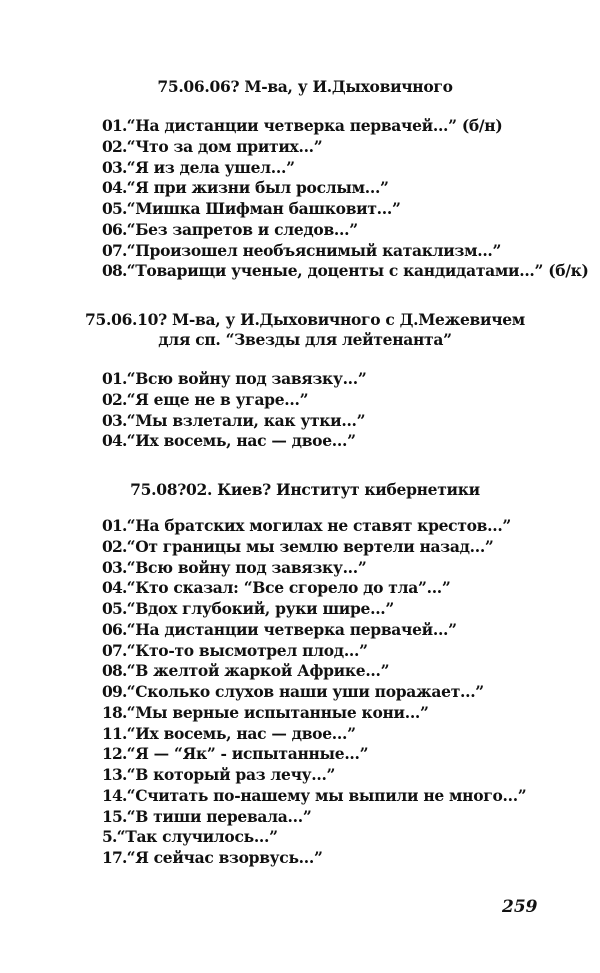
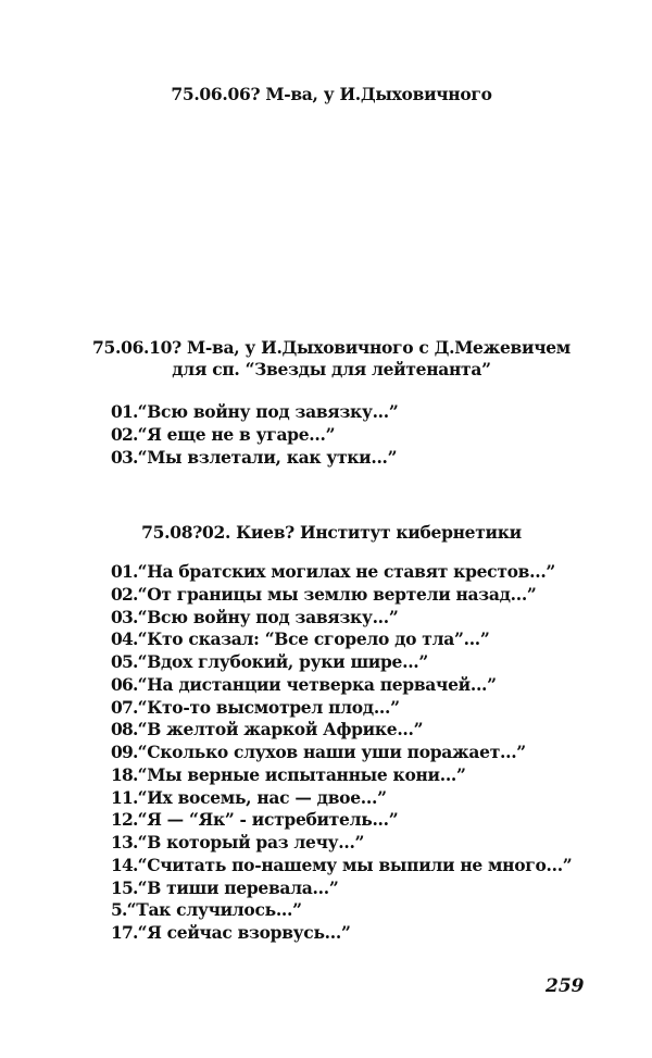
  75.06.06? М-ва, у И.Дыховичного
- 01.“На дистанции четверка первачей...” (б/н)
- 02.“Что за дом притих...”
- 03.“Я из дела ушел...”
- 04.“Я при жизни был рослым...”
- 05.“Мишка Шифман башковит...”
- 06.“Без запретов и следов...”
- 07.“Произошел необъяснимый катаклизм...”
- 08.“Товарищи ученые, доценты с кандидатами...” (б/к)
  75.06.10? М-ва, у И.Дыховичного с Д.Межевичем
  для сп. “Звезды для лейтенанта”
  01.“Всю войну под завязку...”
  02.“Я еще не в угаре...”
  03.“Мы взлетали, как утки...”
- 04.“Их восемь, нас — двое...”
  75.08?02. Киев? Институт кибернетики
  01.“На братских могилах не ставят крестов...”
  02.“От границы мы землю вертели назад...”
  03.“Всю войну под завязку...”
  04.“Кто сказал: “Все сгорело до тла”...”
  05.“Вдох глубокий, руки шире...”
  06.“На дистанции четверка первачей...”
  07.“Кто-то высмотрел плод...”
  08.“В желтой жаркой Африке...”
  09.“Сколько слухов наши уши поражает...”
  18.“Мы верные испытанные кони...”
  11.“Их восемь, нас — двое...”
- 12.“Я — “Як” - испытанные...”
+ 12.“Я — “Як” - истребитель...”
  13.“В который раз лечу...”
  14.“Считать по-нашему мы выпили не много...”
  15.“В тиши перевала...”
  5.“Так случилось...”
  17.“Я сейчас взорвусь...”
  259
